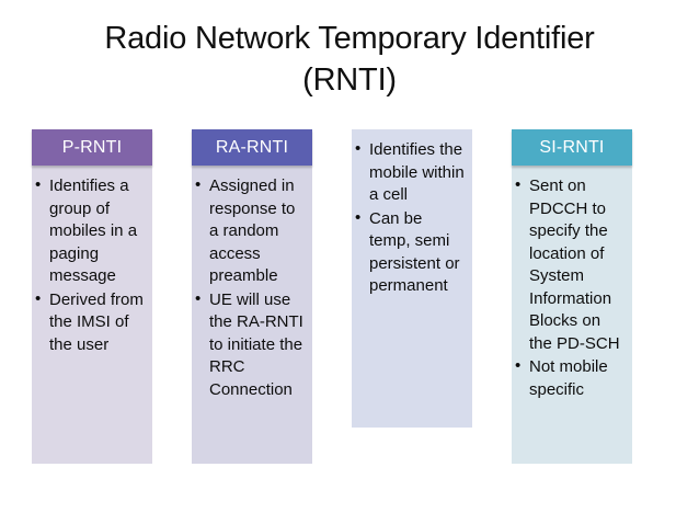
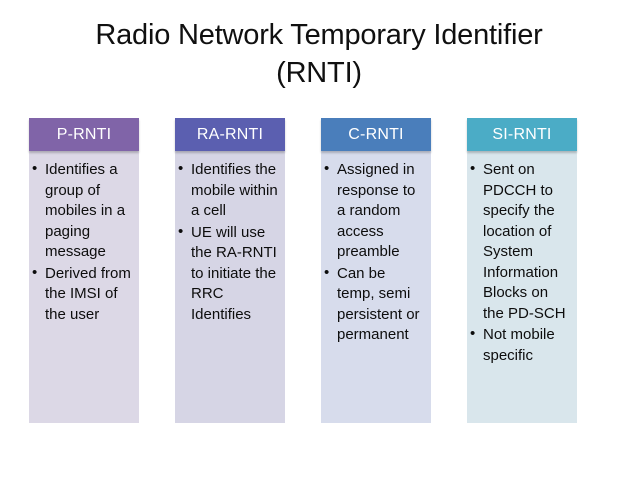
  Radio Network Temporary Identifier
  (RNTI)
  P-RNTI
  Identifies a group of mobiles in a paging message
  Derived from the IMSI of the user
  RA-RNTI
- Assigned in response to a random access preamble
+ Identifies the mobile within a cell
- UE will use the RA-RNTI to initiate the RRC Connection
+ UE will use the RA-RNTI to initiate the RRC Identifies
+ C-RNTI
- Identifies the mobile within a cell
+ Assigned in response to a random access preamble
  Can be temp, semi persistent or permanent
  SI-RNTI
  Sent on PDCCH to specify the location of System Information Blocks on the PD-SCH
  Not mobile specific
